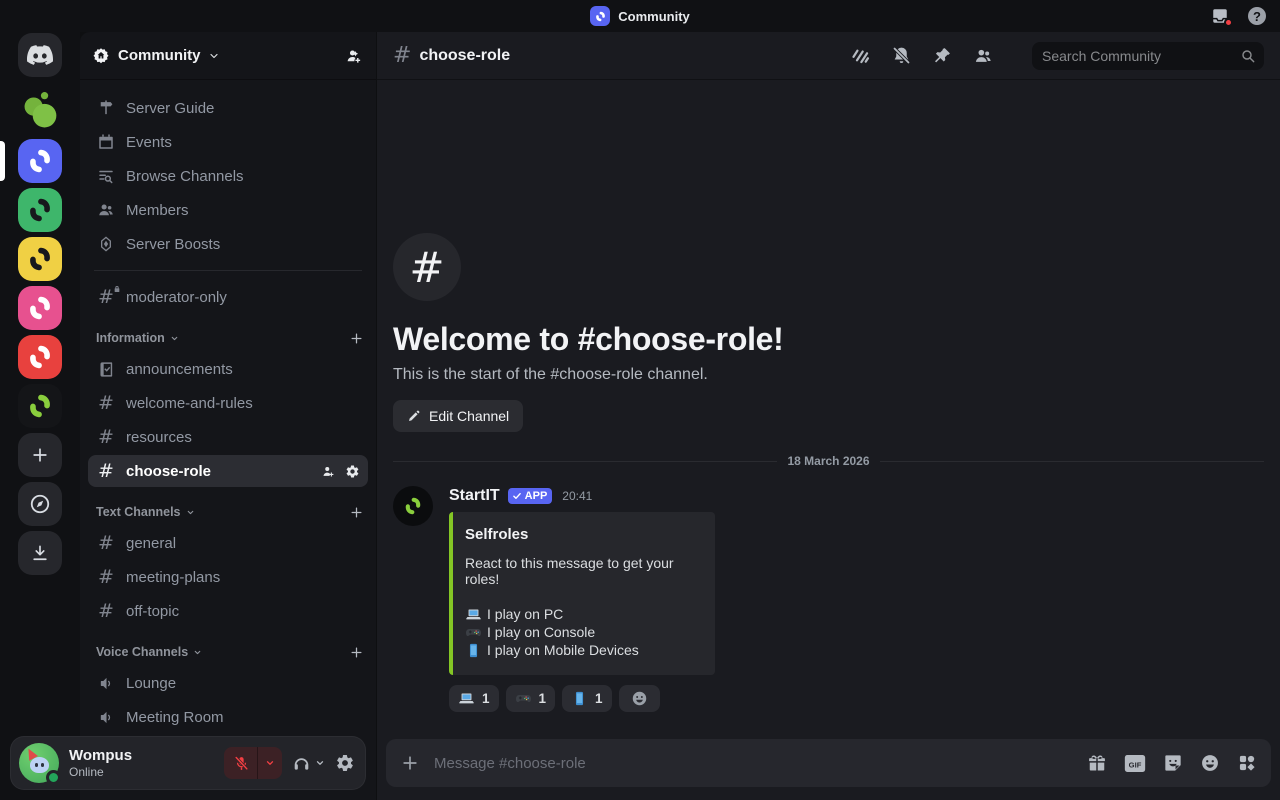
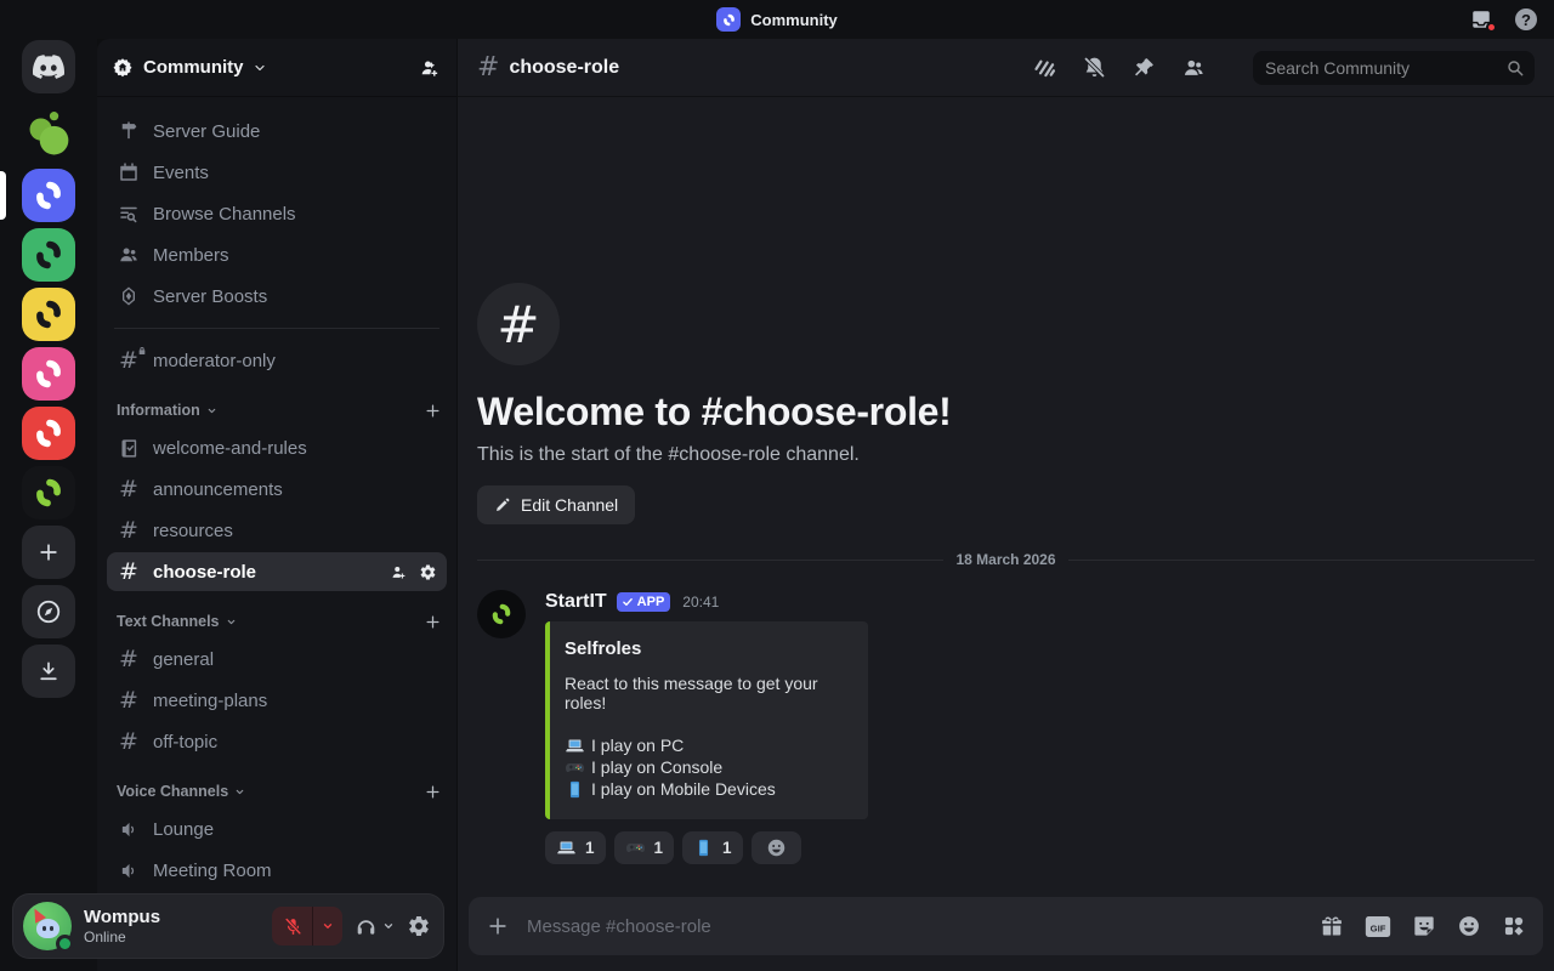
  Community
  ?
  Community
  Server Guide
  Events
  Browse Channels
  Members
  Server Boosts
  #
  moderator-only
  Information
- announcements
+ welcome-and-rules
  #
- welcome-and-rules
+ announcements
  #
  resources
  #
  choose-role
  Text Channels
  #
  general
  #
  meeting-plans
  #
  off-topic
  Voice Channels
  Lounge
  Meeting Room
  Wompus
  Online
  #
  choose-role
  Search Community
  #
  Welcome to #choose-role!
  This is the start of the #choose-role channel.
  Edit Channel
  18 March 2026
  StartIT
  APP
  20:41
  Selfroles
  React to this message to get your roles!
  I play on PC
  I play on Console
  I play on Mobile Devices
  1
  1
  1
  Message #choose-role
  GIF
